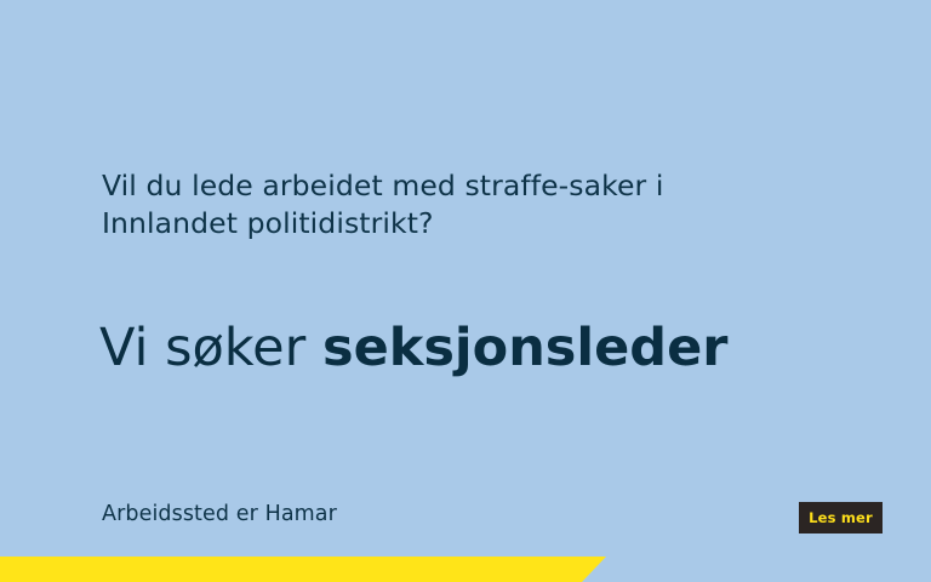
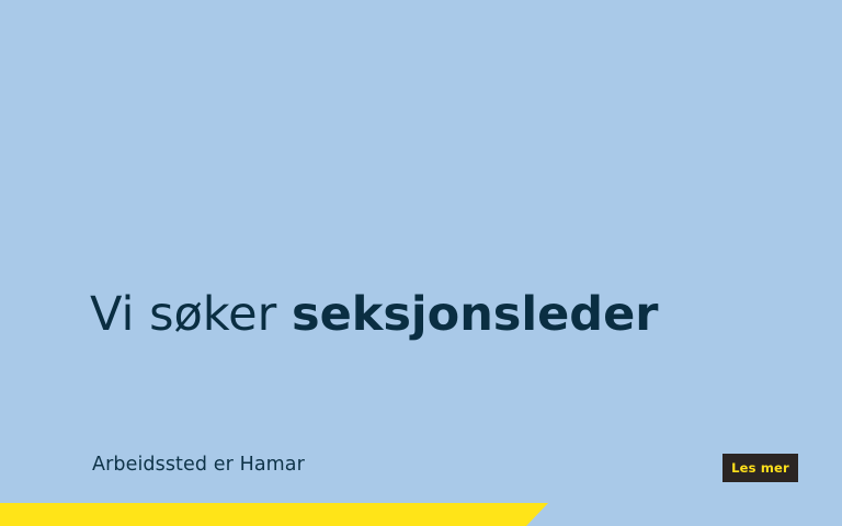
- Vil du lede arbeidet med straffe-saker i Innlandet politidistrikt?
  Vi søker seksjonsleder
  Arbeidssted er Hamar
  Les mer
